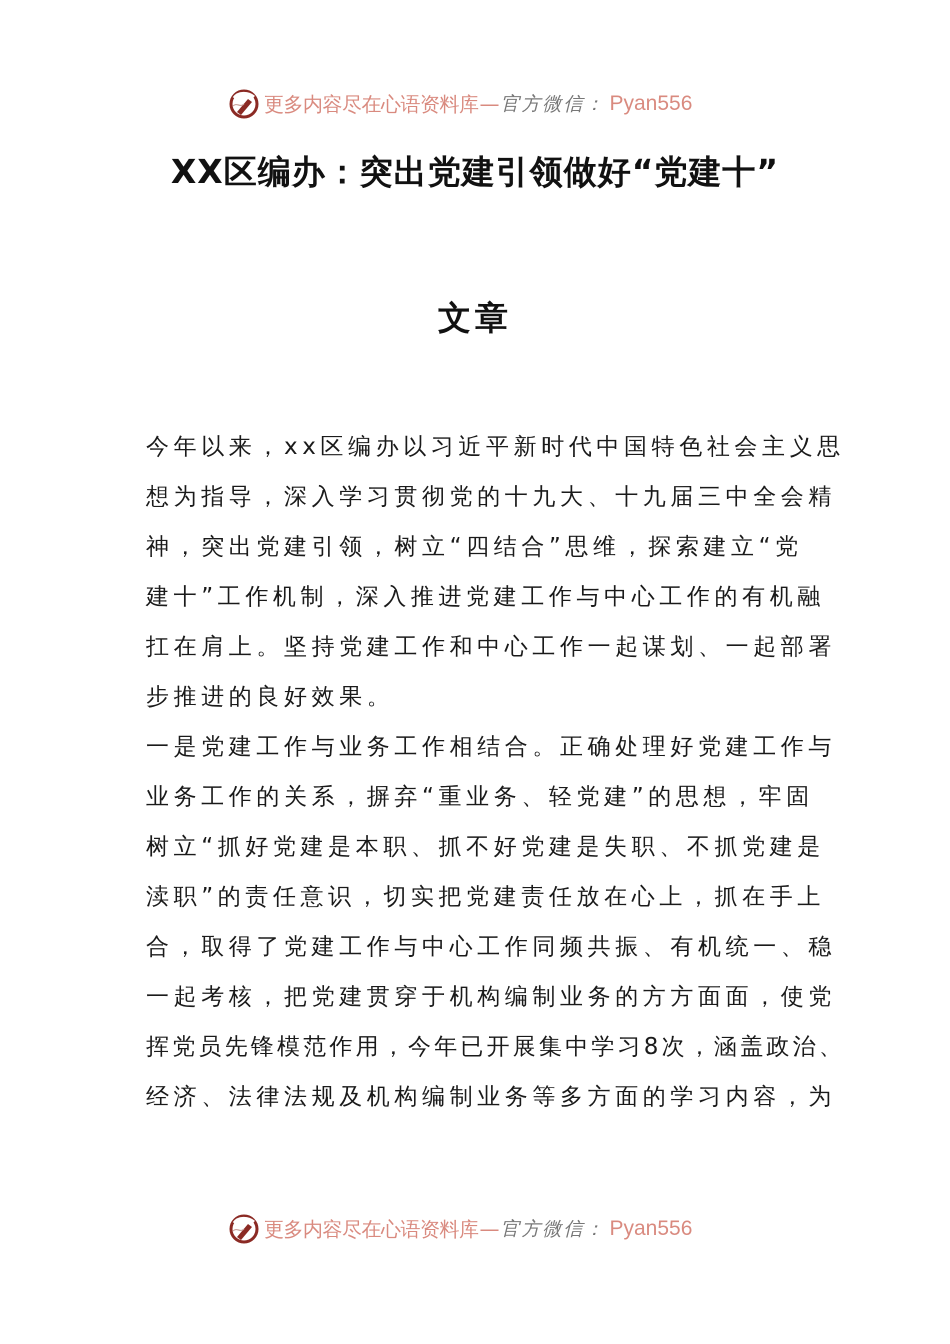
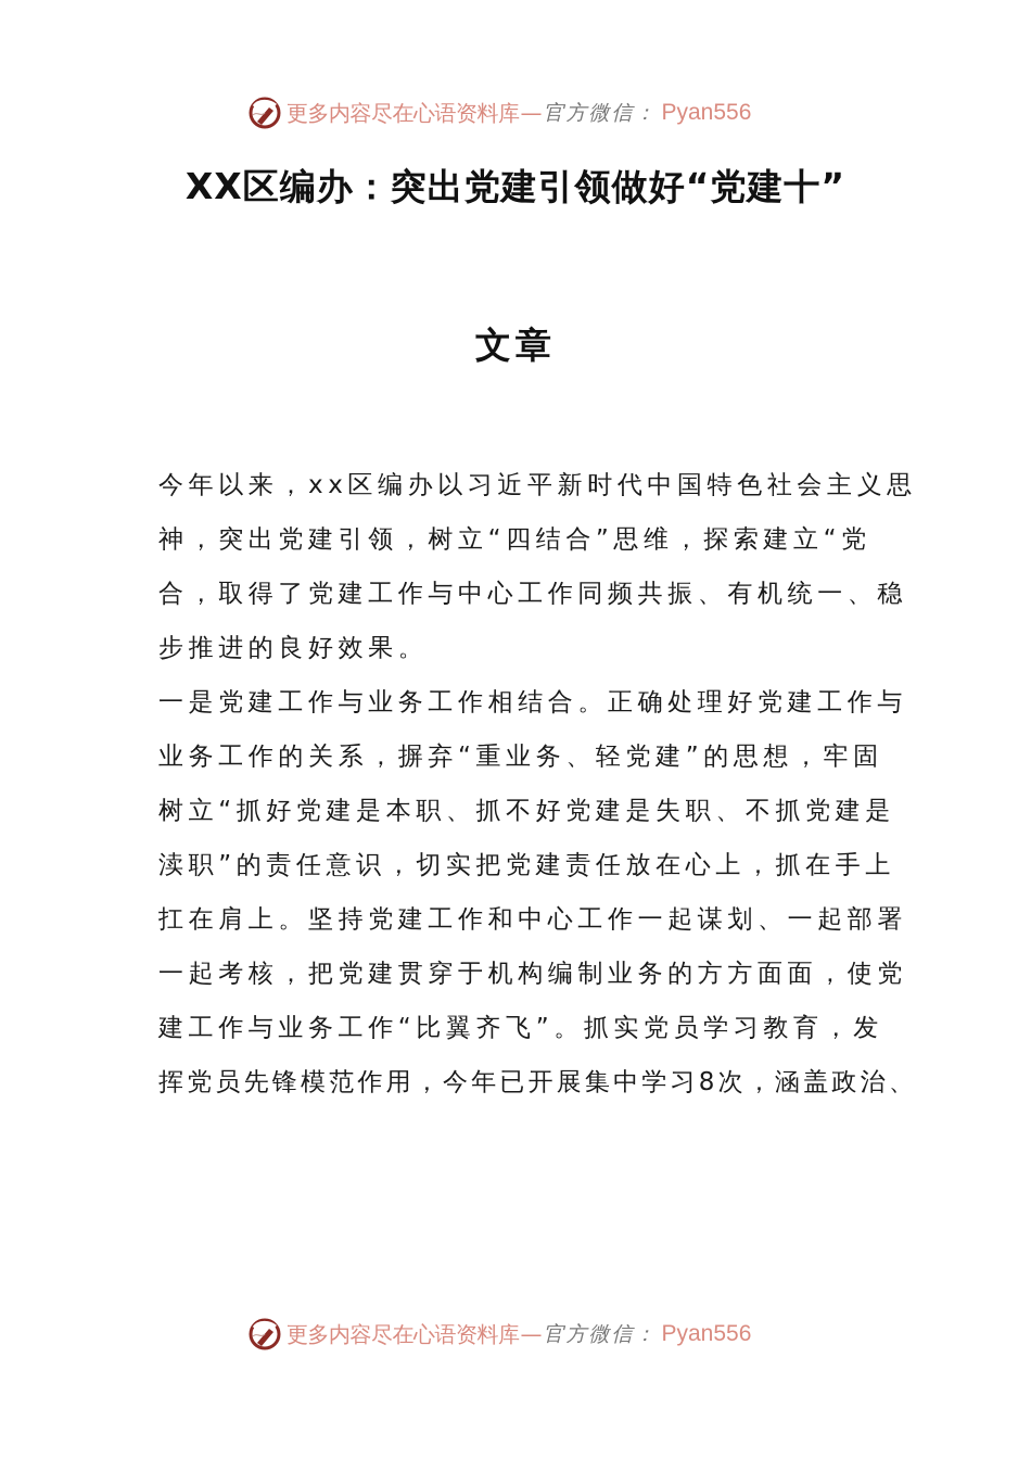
  更多内容尽在心语资料库
  —
  官方微信：
  Pyan556
  XX区编办：突出党建引领做好“党建十”
  文章
  今年以来，xx区编办以习近平新时代中国特色社会主义思
- 想为指导，深入学习贯彻党的十九大、十九届三中全会精
  神，突出党建引领，树立“四结合”思维，探索建立“党
- 建十”工作机制，深入推进党建工作与中心工作的有机融
- 扛在肩上。坚持党建工作和中心工作一起谋划、一起部署
+ 合，取得了党建工作与中心工作同频共振、有机统一、稳
  步推进的良好效果。
  一是党建工作与业务工作相结合。正确处理好党建工作与
  业务工作的关系，摒弃“重业务、轻党建”的思想，牢固
  树立“抓好党建是本职、抓不好党建是失职、不抓党建是
  渎职”的责任意识，切实把党建责任放在心上，抓在手上
- 合，取得了党建工作与中心工作同频共振、有机统一、稳
+ 扛在肩上。坚持党建工作和中心工作一起谋划、一起部署
  一起考核，把党建贯穿于机构编制业务的方方面面，使党
+ 建工作与业务工作“比翼齐飞”。抓实党员学习教育，发
  挥党员先锋模范作用，今年已开展集中学习8次，涵盖政治、
- 经济、法律法规及机构编制业务等多方面的学习内容，为
  更多内容尽在心语资料库
  —
  官方微信：
  Pyan556
